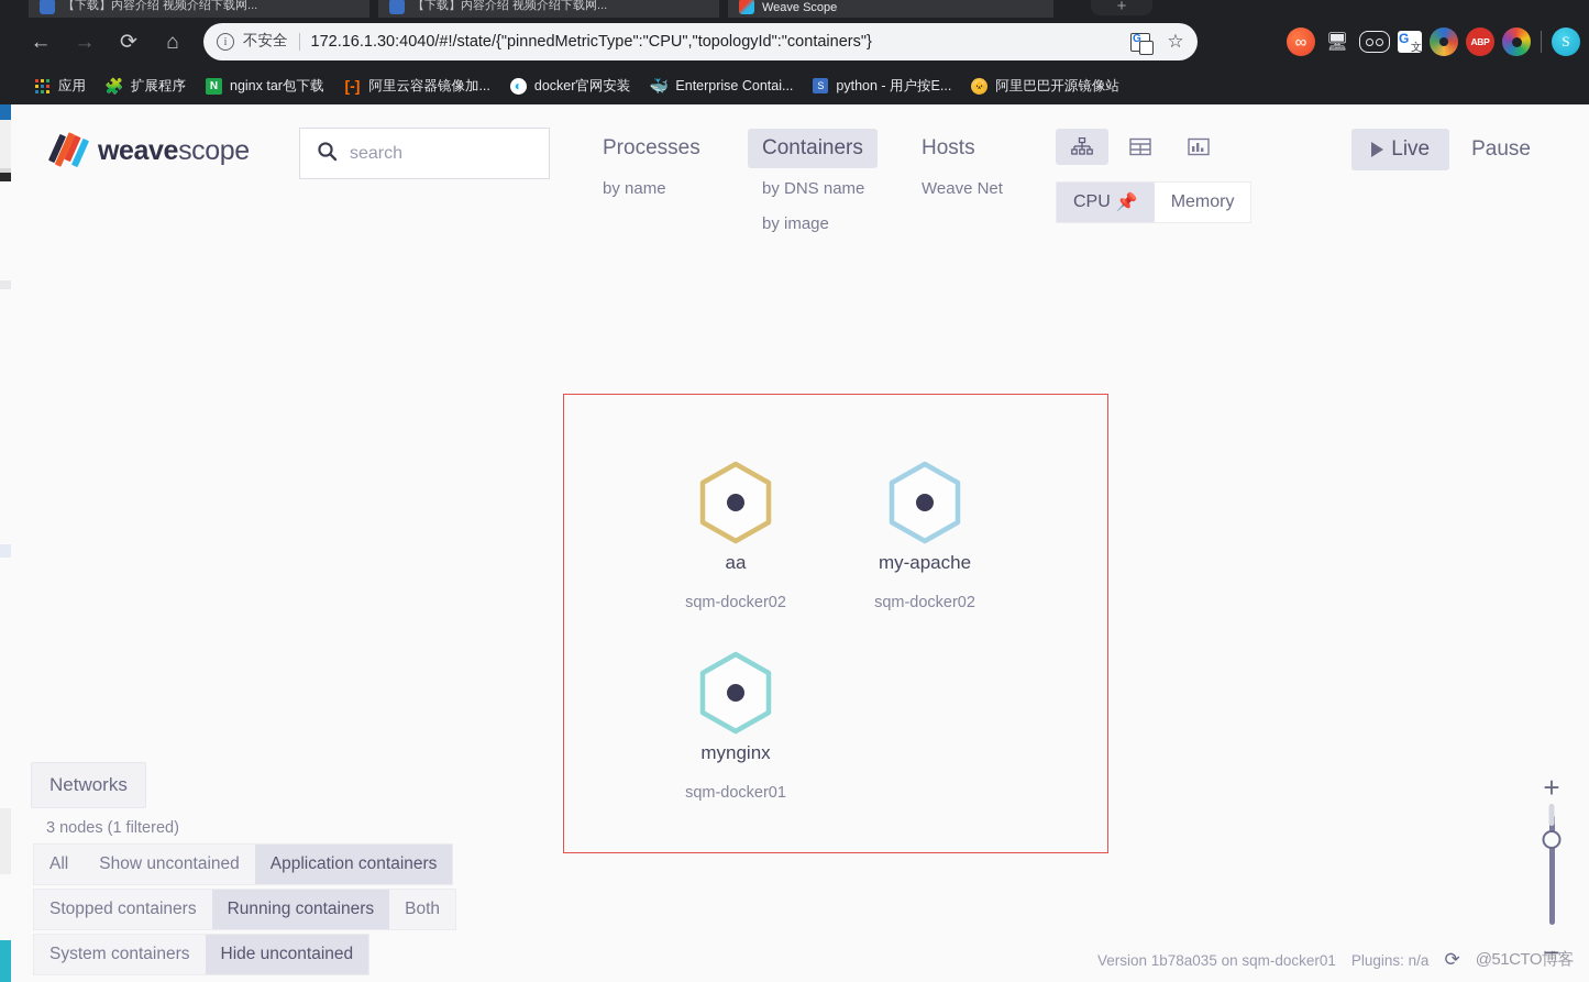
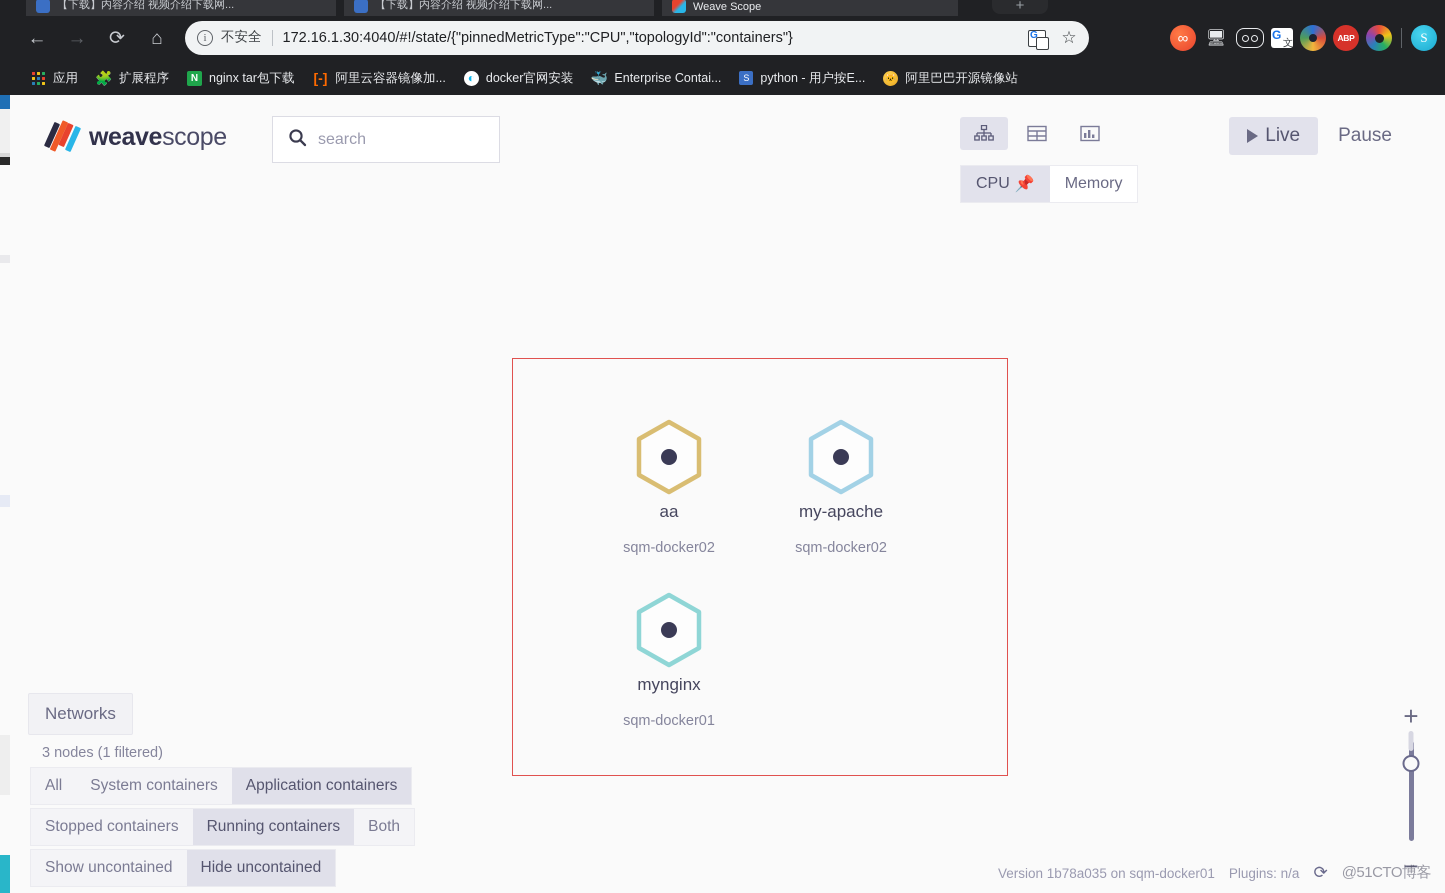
  【下载】内容介绍 视频介绍下载网...
  【下载】内容介绍 视频介绍下载网...
  Weave Scope
  ←
  →
  ⟳
  ⌂
  i
  不安全
  172.16.1.30:4040/#!/state/{"pinnedMetricType":"CPU","topologyId":"containers"}
  ☆
  🖥
  应用
  🧩
  扩展程序
  N
  nginx tar包下载
  [-]
  阿里云容器镜像加...
  ◐
  docker官网安装
  🐳
  Enterprise Contai...
  S
  python - 用户按E...
  🐱
  阿里巴巴开源镜像站
  weavescope
  search
- Processes
- by name
- Containers
- by DNS name
- by image
- Hosts
- Weave Net
  CPU
  📌
  Memory
  Live
  Pause
  aa
  sqm-docker02
  my-apache
  sqm-docker02
  mynginx
  sqm-docker01
  Networks
  3 nodes (1 filtered)
  All
- Show uncontained
+ System containers
  Application containers
  Stopped containers
  Running containers
  Both
- System containers
+ Show uncontained
  Hide uncontained
  +
  −
  Version 1b78a035 on sqm-docker01
  Plugins: n/a
  ⟳
  @51CTO博客
